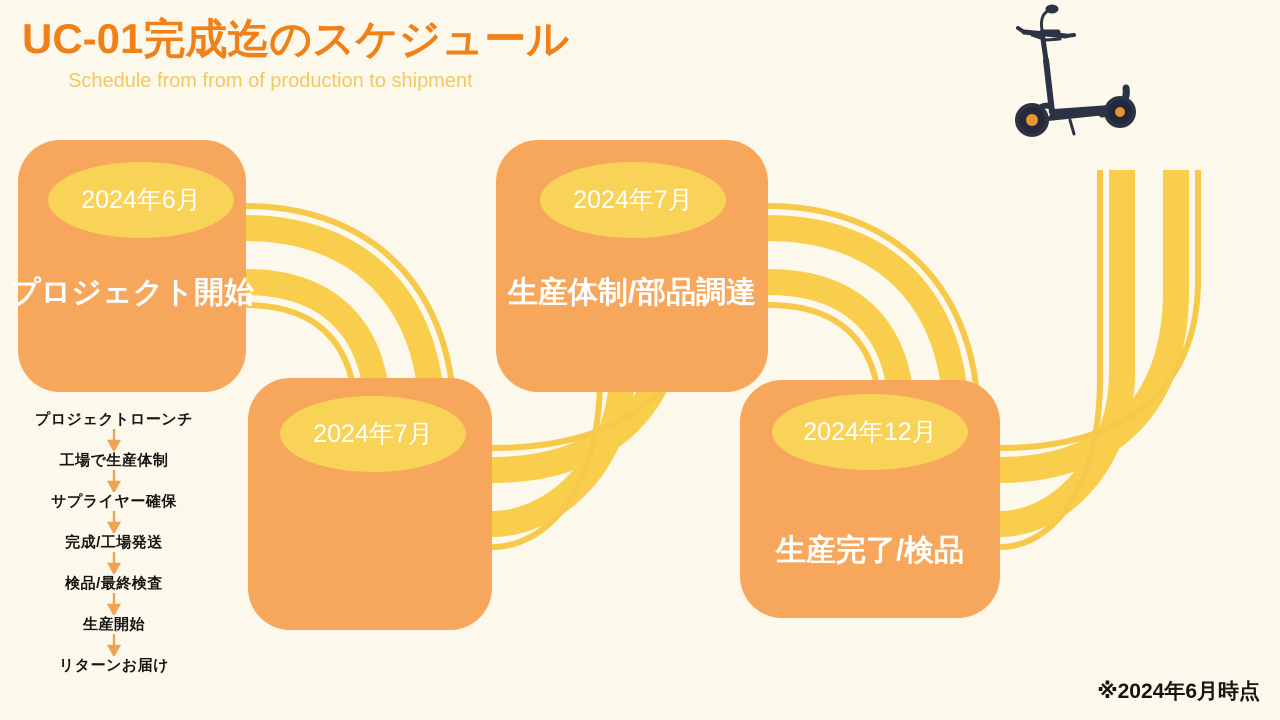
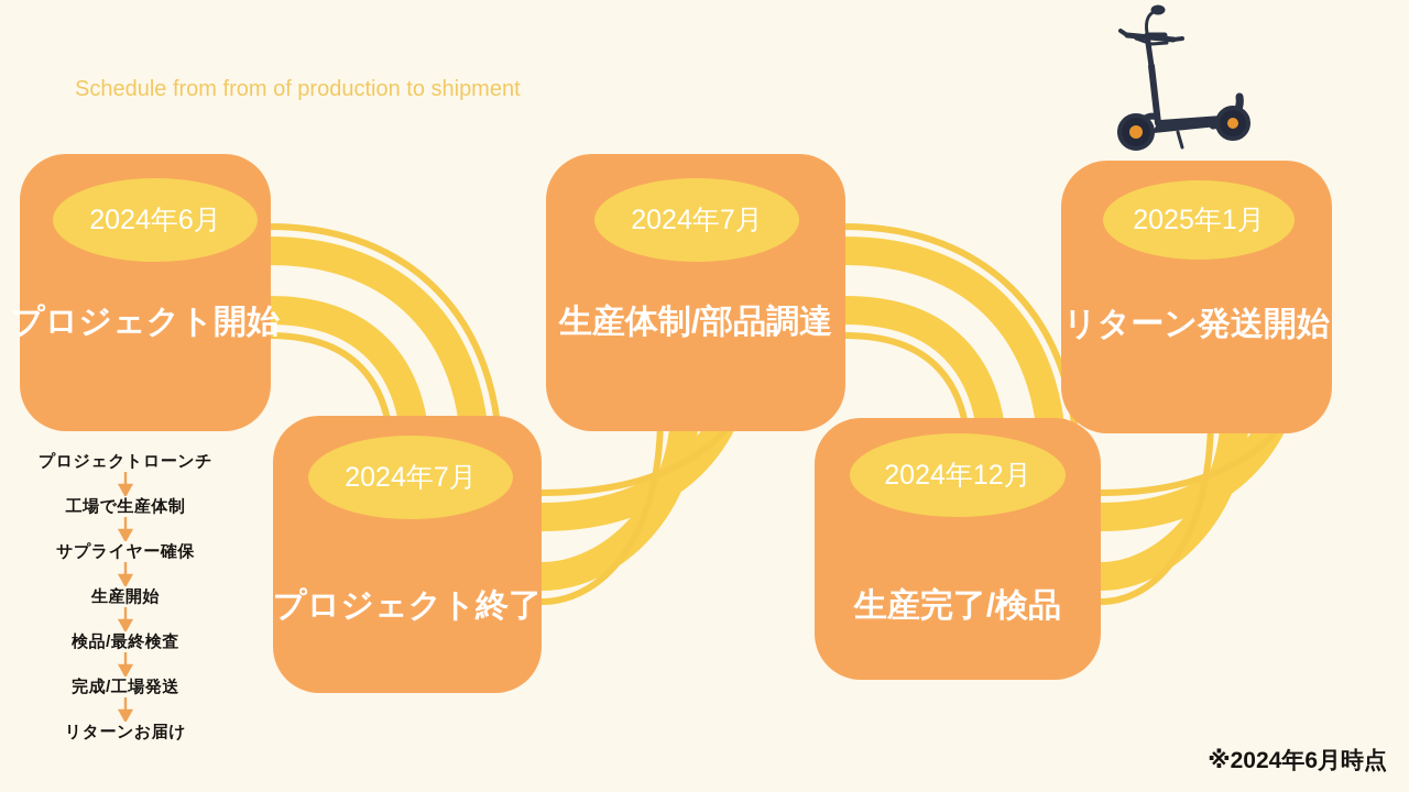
- UC-01完成迄のスケジュール
  Schedule from from of production to shipment
  2024年6月
  プロジェクト開始
  2024年7月
+ プロジェクト終了
  2024年7月
  2024年12月
  生産完了/検品
+ 2025年1月
+ リターン発送開始
  生産体制/部品調達
  プロジェクトローンチ
  工場で生産体制
  サプライヤー確保
- 完成/工場発送
+ 生産開始
  検品/最終検査
- 生産開始
+ 完成/工場発送
  リターンお届け
  ※2024年6月時点
